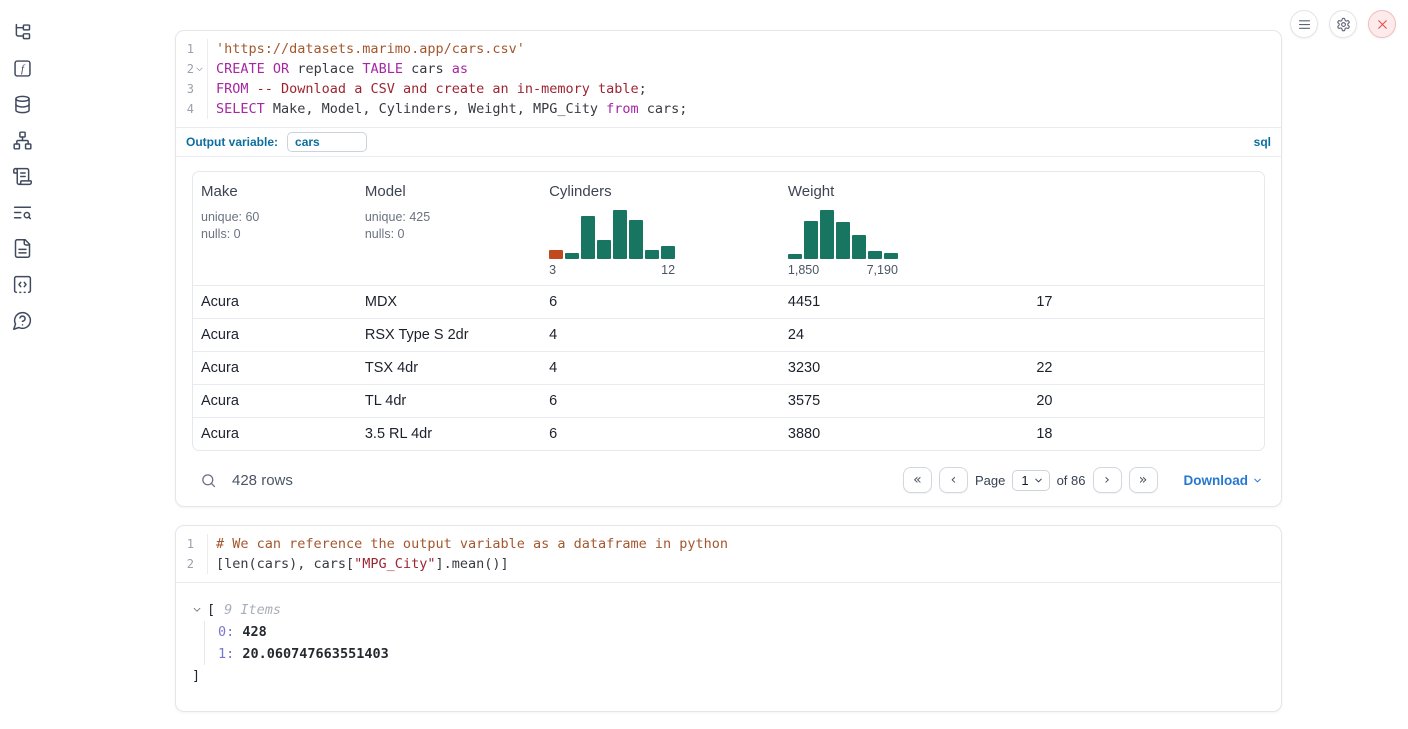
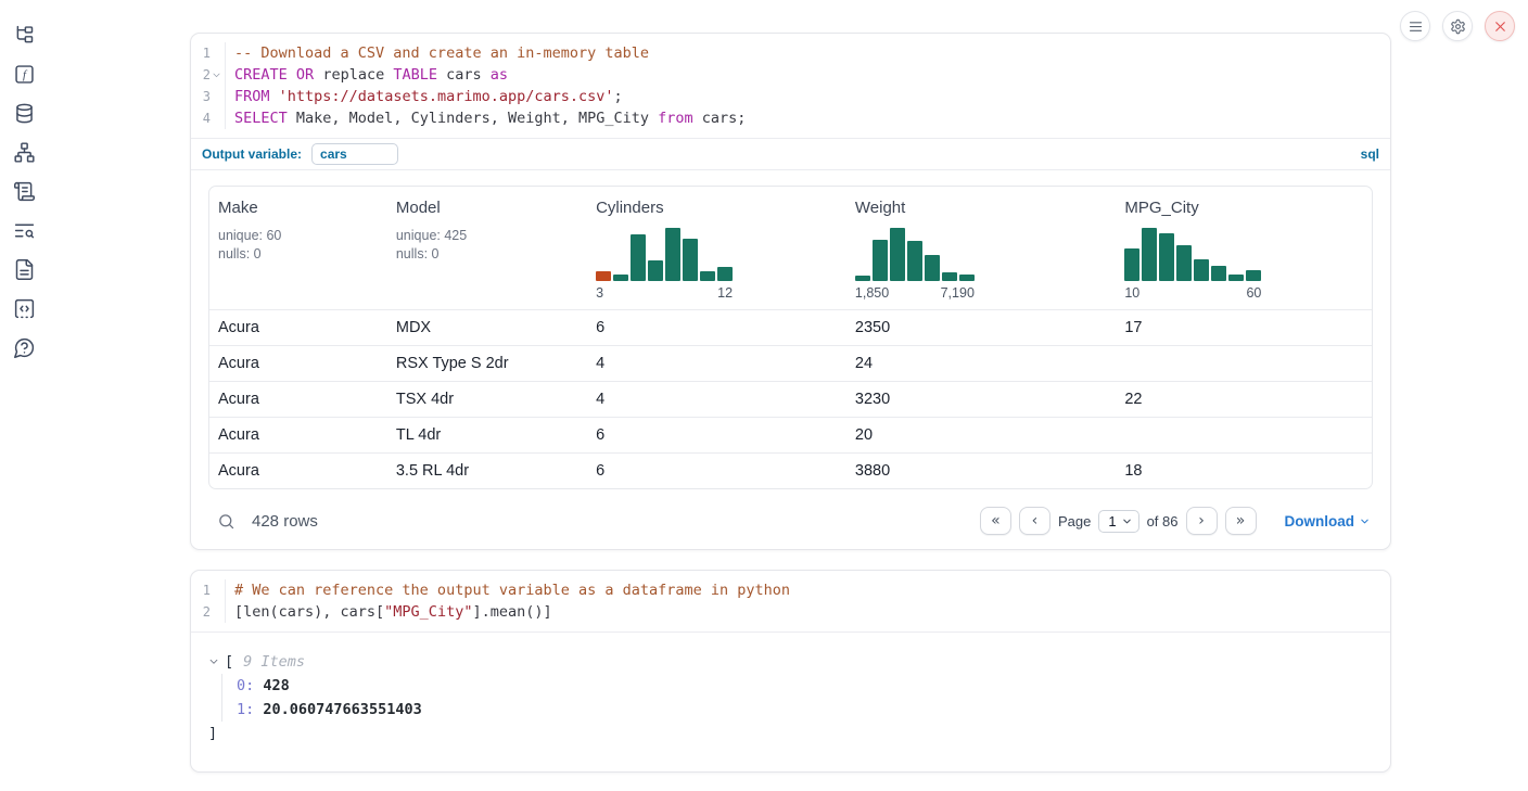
  f
  1
  2
  3
  4
- 'https://datasets.marimo.app/cars.csv'
+ -- Download a CSV and create an in-memory table
  CREATE OR replace TABLE cars as
- FROM -- Download a CSV and create an in-memory table;
+ FROM 'https://datasets.marimo.app/cars.csv';
  SELECT Make, Model, Cylinders, Weight, MPG_City from cars;
  Output variable:
  cars
  sql
  Make
  unique: 60
  nulls: 0
  Model
  unique: 425
  nulls: 0
  Cylinders
  3
  12
  Weight
  1,850
  7,190
+ MPG_City
+ 10
+ 60
  Acura
  MDX
  6
- 4451
+ 2350
  17
  Acura
  RSX Type S 2dr
  4
  24
  Acura
  TSX 4dr
  4
  3230
  22
  Acura
  TL 4dr
  6
- 3575
  20
  Acura
  3.5 RL 4dr
  6
  3880
  18
  428 rows
  «
  ‹
  Page
  1
  of 86
  ›
  »
  Download
  1
  2
  # We can reference the output variable as a dataframe in python
  [len(cars), cars["MPG_City"].mean()]
  [
  9 Items
  0: 428
  1: 20.060747663551403
  ]
